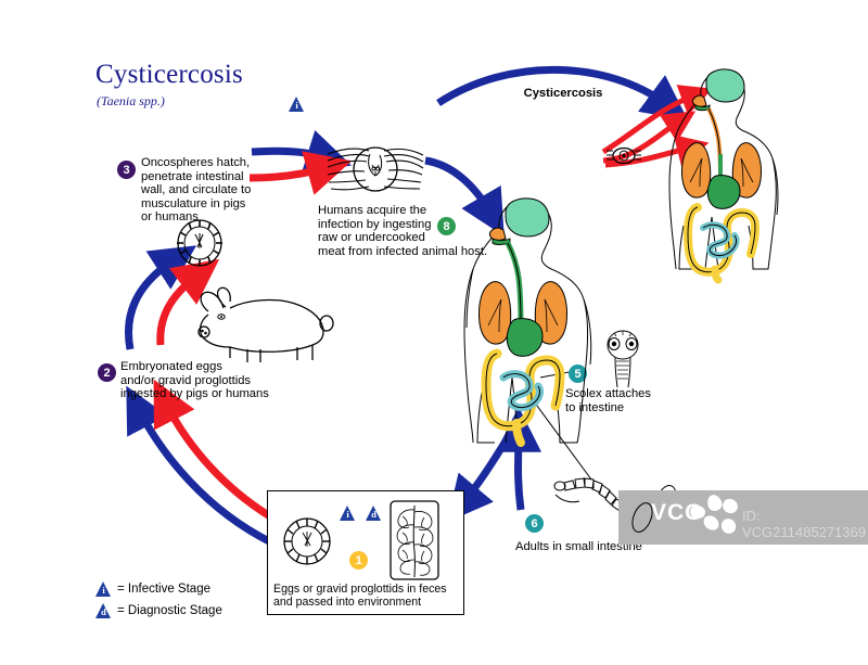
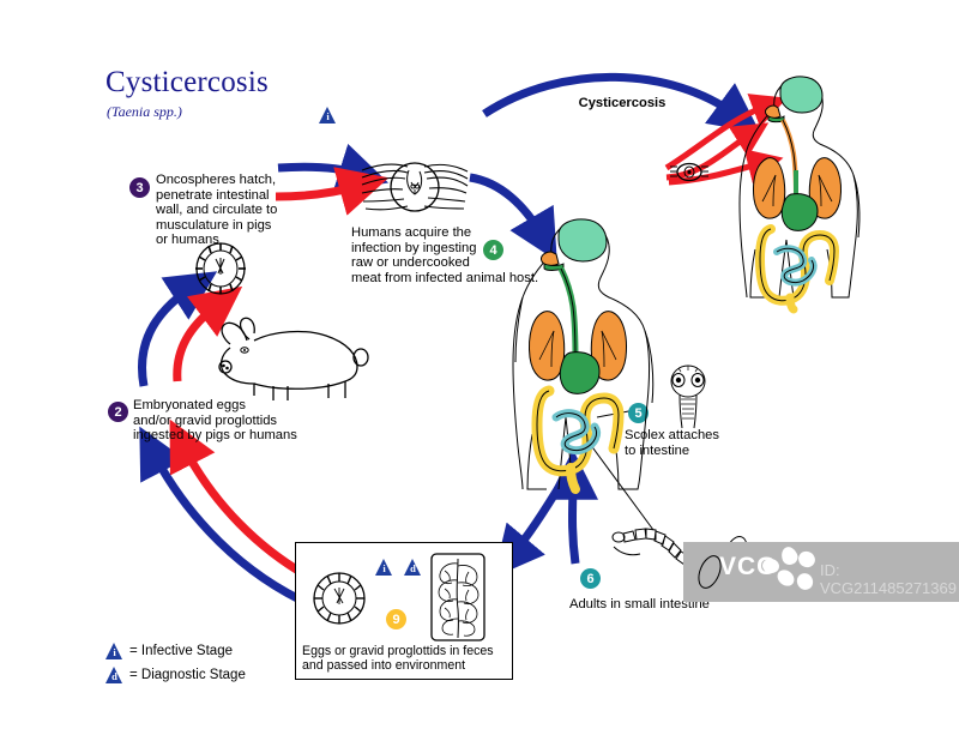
  Cysticercosis
  (Taenia spp.)
  3
  Oncospheres hatch,
  penetrate intestinal
  wall, and circulate to
  musculature in pigs
  or humans
  i
  2
  Embryonated eggs
  and/or gravid proglottids
  ingested by pigs or humans
  Humans acquire the
  infection by ingesting
  raw or undercooked
  meat from infected animal hos.
- 8
+ 4
  Cysticercosis
  5
  Sclex attaches
  to intestine
  6
  Adults in small intestine
  i
  d
- 1
+ 9
  Eggs or gravid proglottids in feces
  and passed into environment
  i
  = Infective Stage
  d
  = Diagnostic Stage
  VCG
  ID: VCG211485271369
